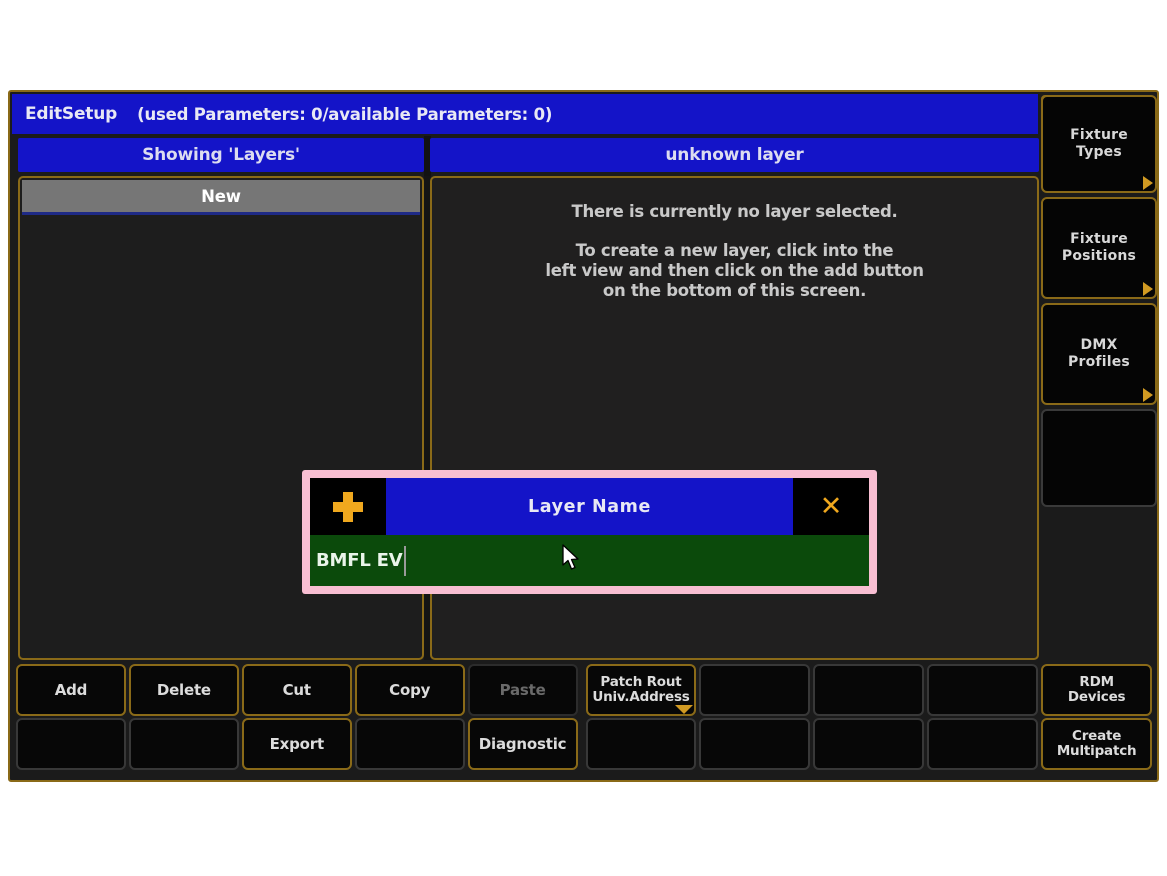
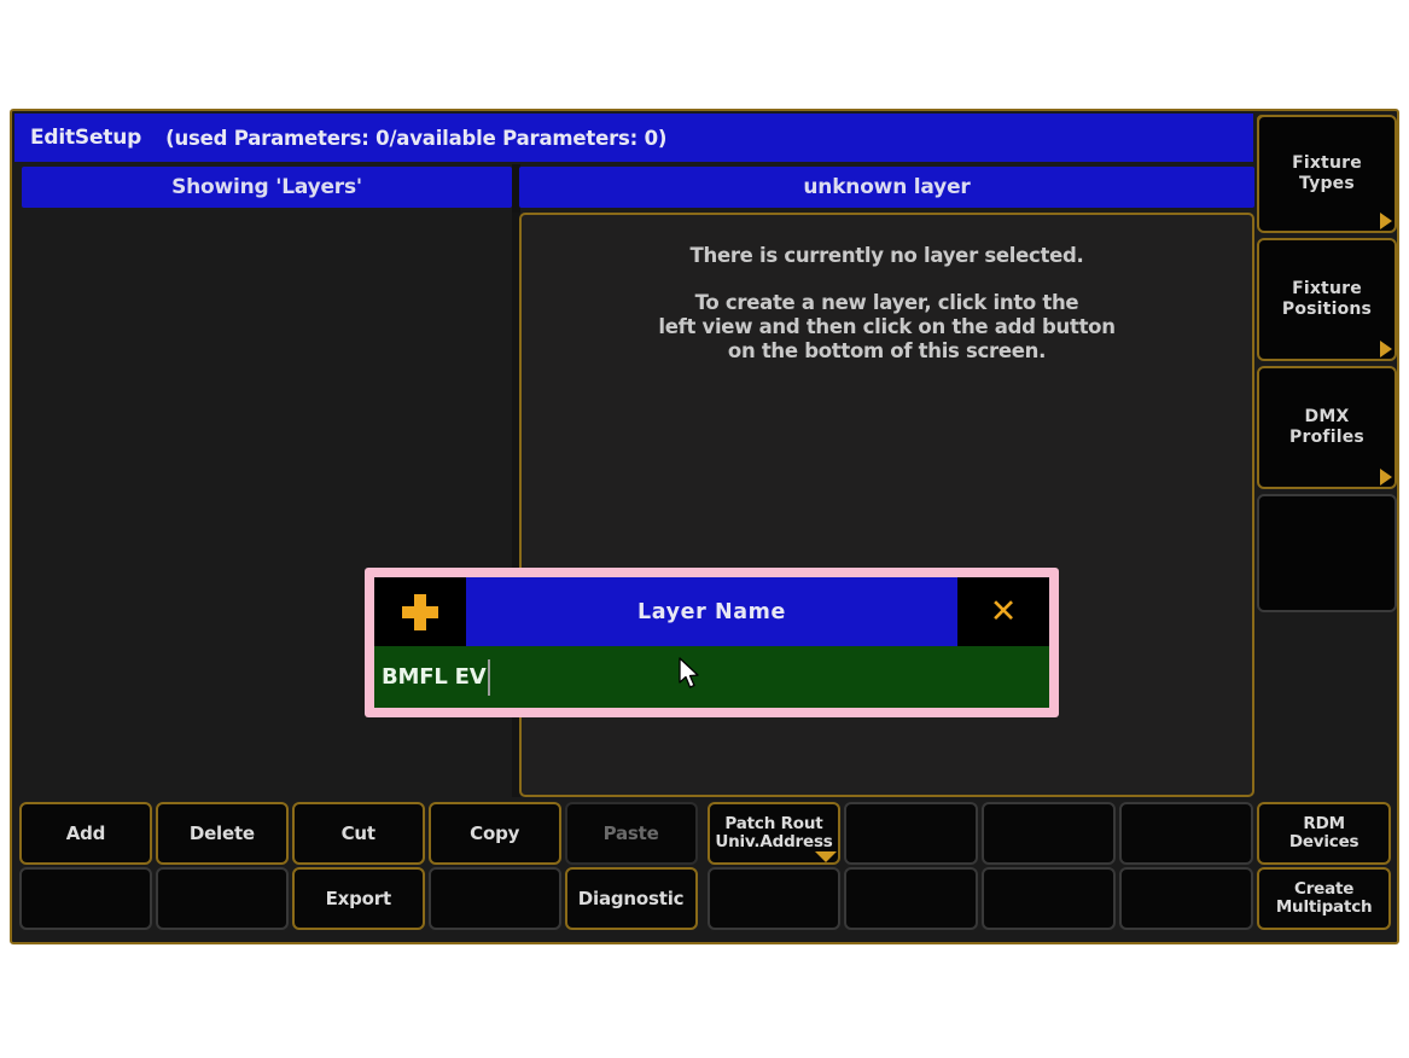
  EditSetup
  (used Parameters: 0/available Parameters: 0)
  Showing 'Layers'
  unknown layer
- New
  There is currently no layer selected.
  To create a new layer, click into the
  left view and then click on the add button
  on the bottom of this screen.
  Fixture
  Types
  Fixture
  Positions
  DMX
  Profiles
  Add
  Delete
  Cut
  Copy
  Paste
  Patch Rout
  Univ.Address
  RDM
  Devices
  Export
  Diagnostic
  Create
  Multipatch
  Layer Name
  ✕
  BMFL EV
